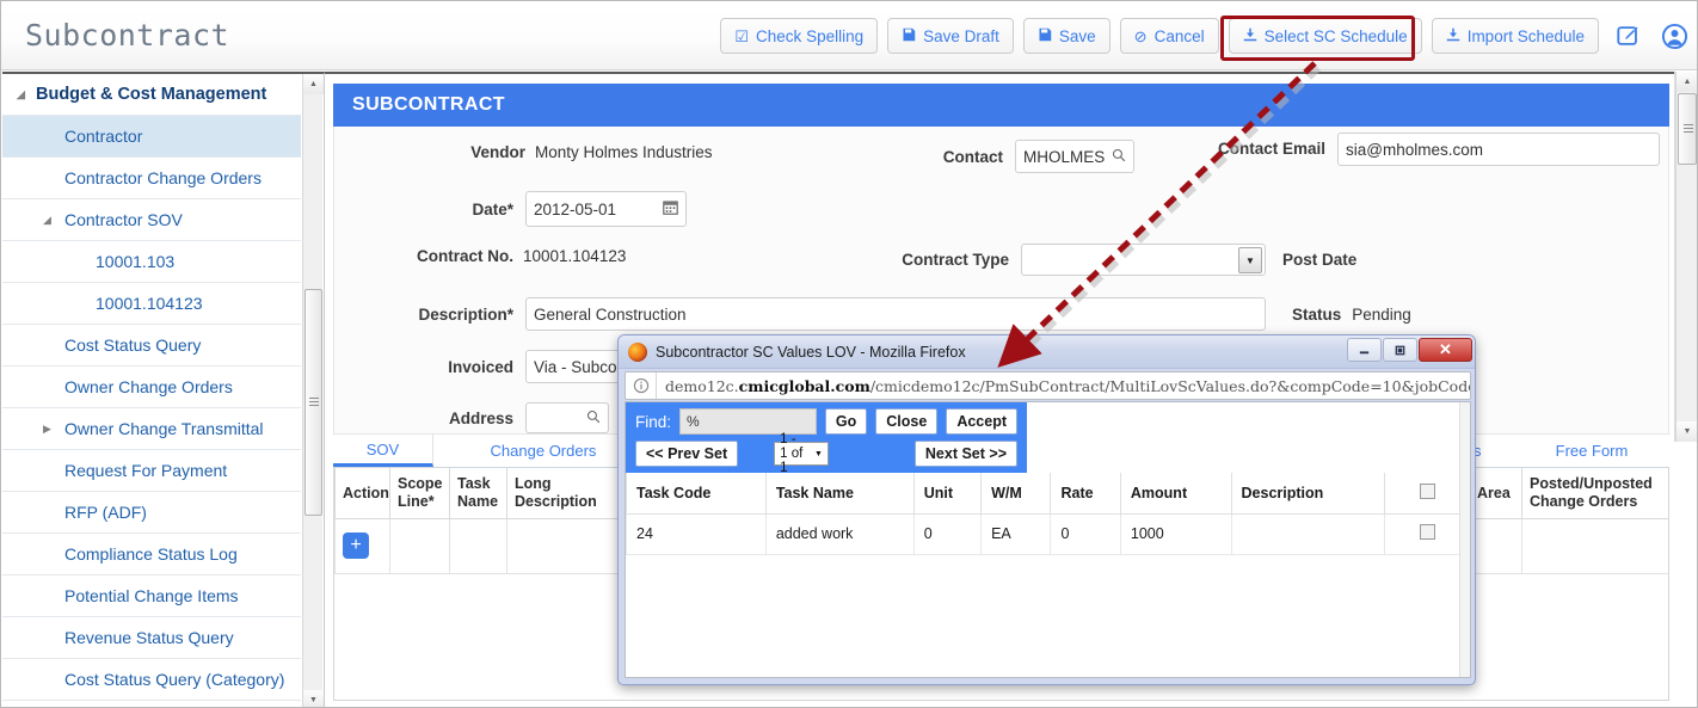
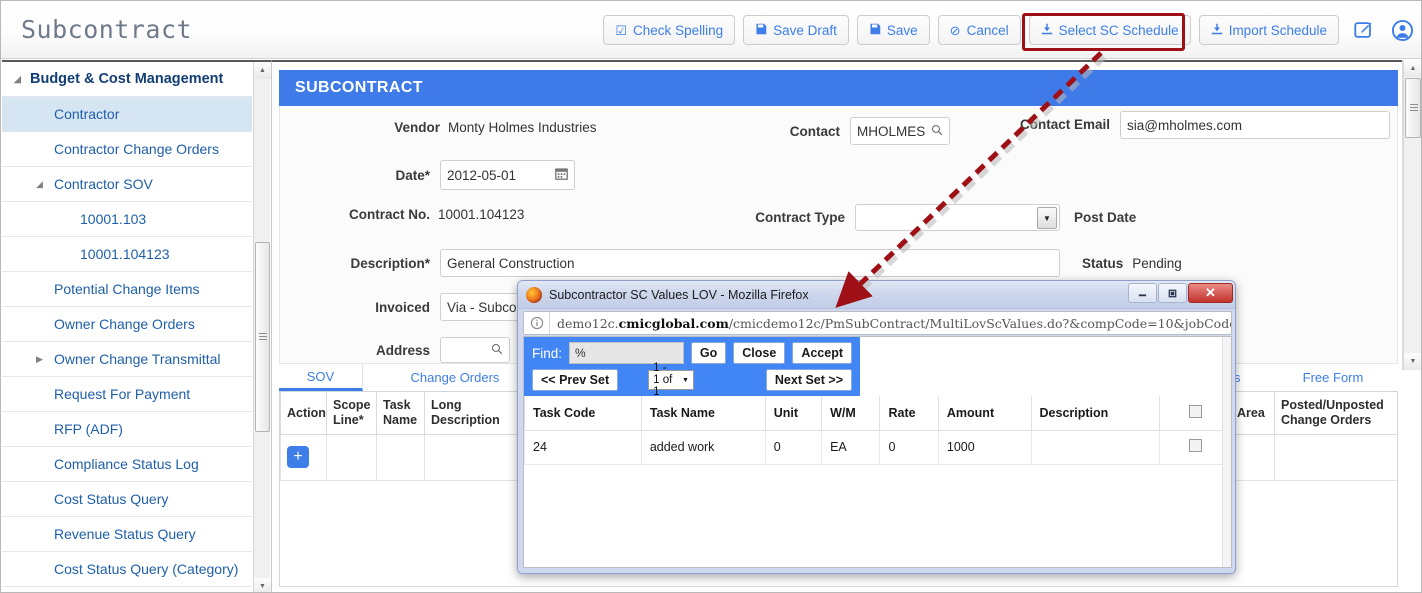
  Subcontract
  ☑
  Check Spelling
  Save Draft
  Save
  ⊘
  Cancel
  Select SC Schedule
  Import Schedule
  ◢
  Budget & Cost Management
  Contractor
  Contractor Change Orders
  ◢
  Contractor SOV
  10001.103
  10001.104123
- Cost Status Query
+ Potential Change Items
  Owner Change Orders
  ▶
  Owner Change Transmittal
  Request For Payment
  RFP (ADF)
  Compliance Status Log
- Potential Change Items
+ Cost Status Query
  Revenue Status Query
  Cost Status Query (Category)
  SUBCONTRACT
  Vendor
  Monty Holmes Industries
  Contact
  MHOLMES
  Contact Email
  sia@mholmes.com
  Date*
  2012-05-01
  Contract No.
  10001.104123
  Contract Type
  ▼
  Post Date
  Description*
  General Construction
  Status
  Pending
  Invoiced
  Via - Subco
  Address
  SOV
  Change Orders
  Free Form
  Action	Scope Line*	Task Name	Long Description				Area	Posted/Unposted Change Orders
  +
  Subcontractor SC Values LOV - Mozilla Firefox
  ✕
  demo12c.cmicglobal.com/cmicdemo12c/PmSubContract/MultiLovScValues.do?&compCode=10&jobCod
  Find:
  %
  Go
  Close
  Accept
  << Prev Set
  1 - 1 of 1
  Next Set >>
  Task Code	Task Name	Unit	W/M	Rate	Amount	Description
  24	added work	0	EA	0	1000
